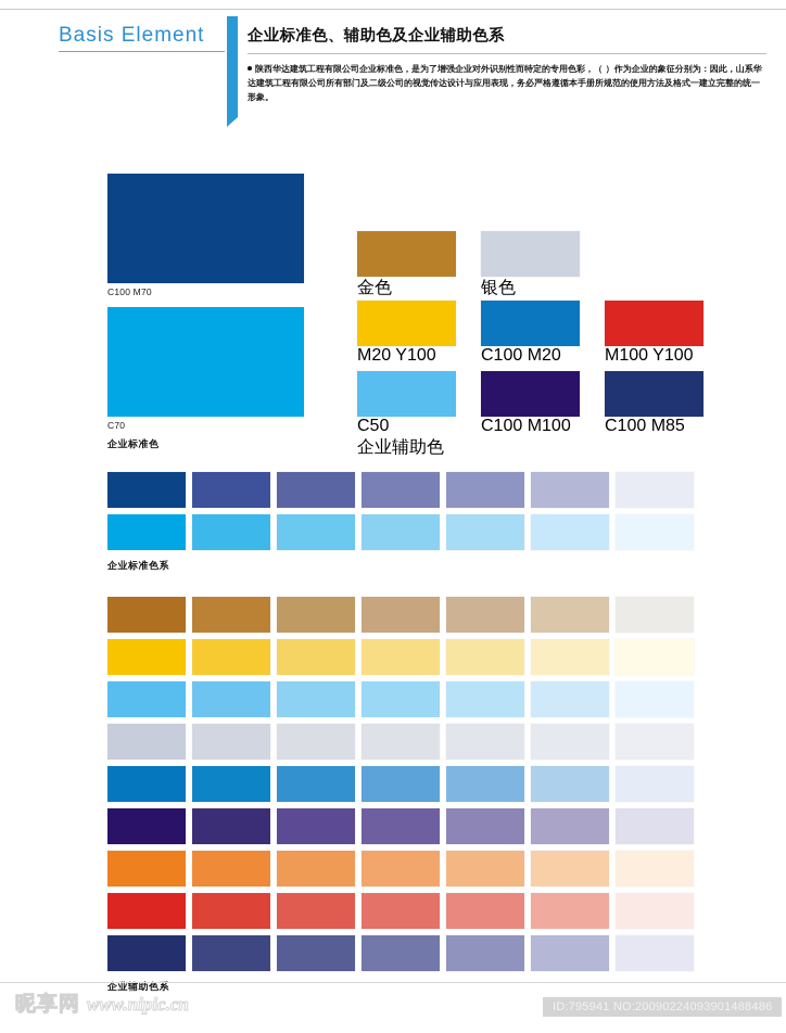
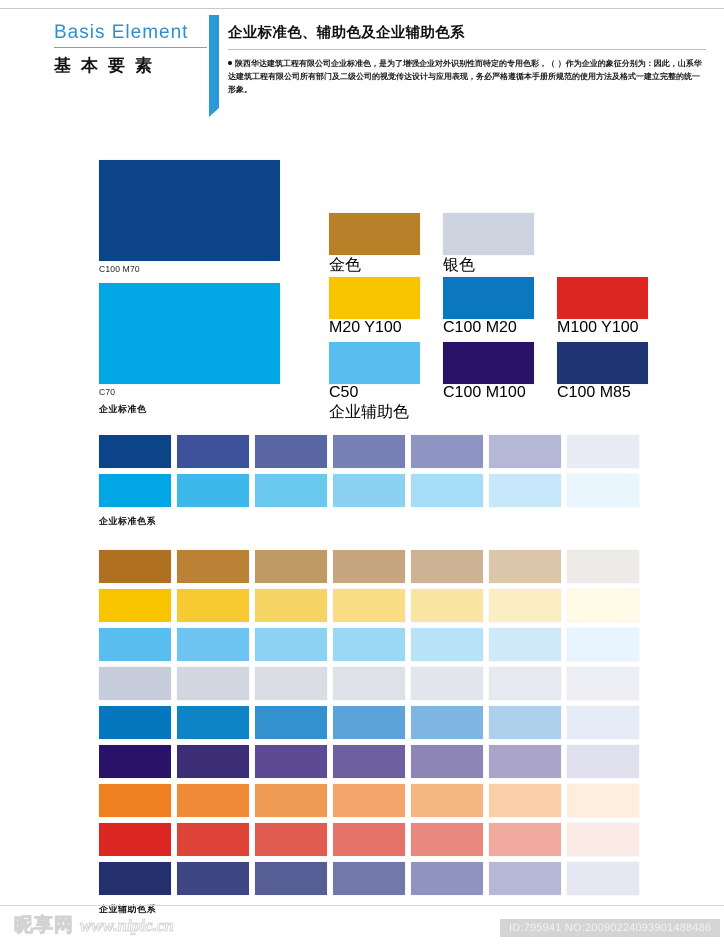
  Basis Element
+ 基本要素
  企业标准色、辅助色及企业辅助色系
  陕西华达建筑工程有限公司企业标准色，是为了增强企业对外识别性而特定的专用色彩，（ ）作为企业的象征分别为：因此，山系华达建筑工程有限公司所有部门及二级公司的视觉传达设计与应用表现，务必严格遵循本手册所规范的使用方法及格式一建立完整的统一形象。
  C100 M70
  C70
  企业标准色
  金色
  银色
  M20 Y100
  C100 M20
  M100 Y100
  C50
  企业辅助色
  C100 M100
  C100 M85
  企业标准色系
  企业辅助色系
  昵享网
  www.nipic.cn
  ID:795941 NO:20090224093901488486
